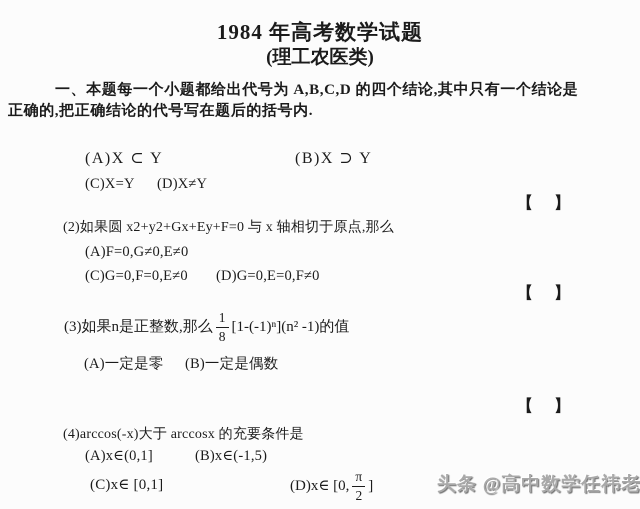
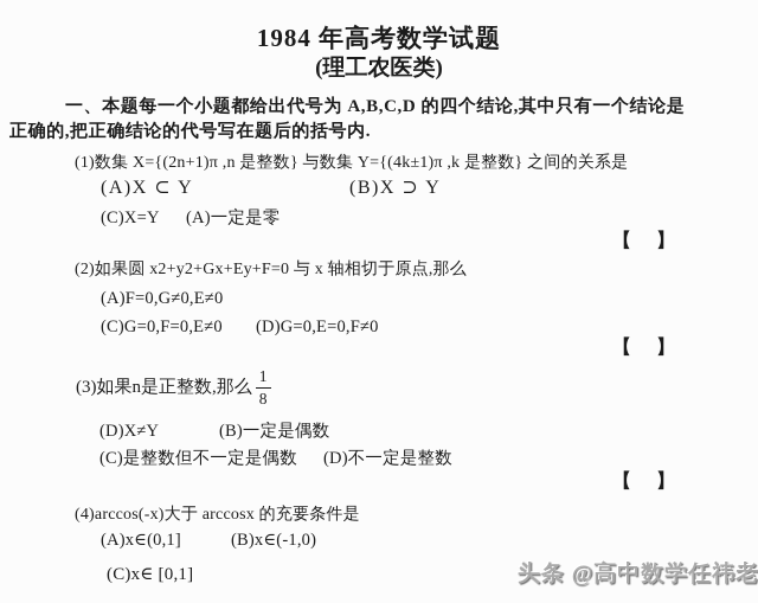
  1984 年高考数学试题
  (理工农医类)
  一、本题每一个小题都给出代号为 A,B,C,D 的四个结论,其中只有一个结论是
  正确的,把正确结论的代号写在题后的括号内.
+ (1)数集 X={(2n+1)π ,n 是整数} 与数集 Y={(4k±1)π ,k 是整数} 之间的关系是
  (A)X ⊂ Y
  (B)X ⊃ Y
  (C)X=Y
- (D)X≠Y
+ (A)一定是零
  【 】
  (2)如果圆 x2+y2+Gx+Ey+F=0 与 x 轴相切于原点,那么
  (A)F=0,G≠0,E≠0
  (C)G=0,F=0,E≠0
  (D)G=0,E=0,F≠0
  【 】
  (3)如果n是正整数,那么
  1
  8
- [1-(-1)ⁿ](n² -1)的值
- (A)一定是零
+ (D)X≠Y
  (B)一定是偶数
+ (C)是整数但不一定是偶数
+ (D)不一定是整数
  【 】
  (4)arccos(-x)大于 arccosx 的充要条件是
  (A)x∈(0,1]
- (B)x∈(-1,5)
+ (B)x∈(-1,0)
  (C)x∈ [0,1]
- (D)x∈ [0,
- π
- 2
- ]
  头条 @高中数学任祎老
